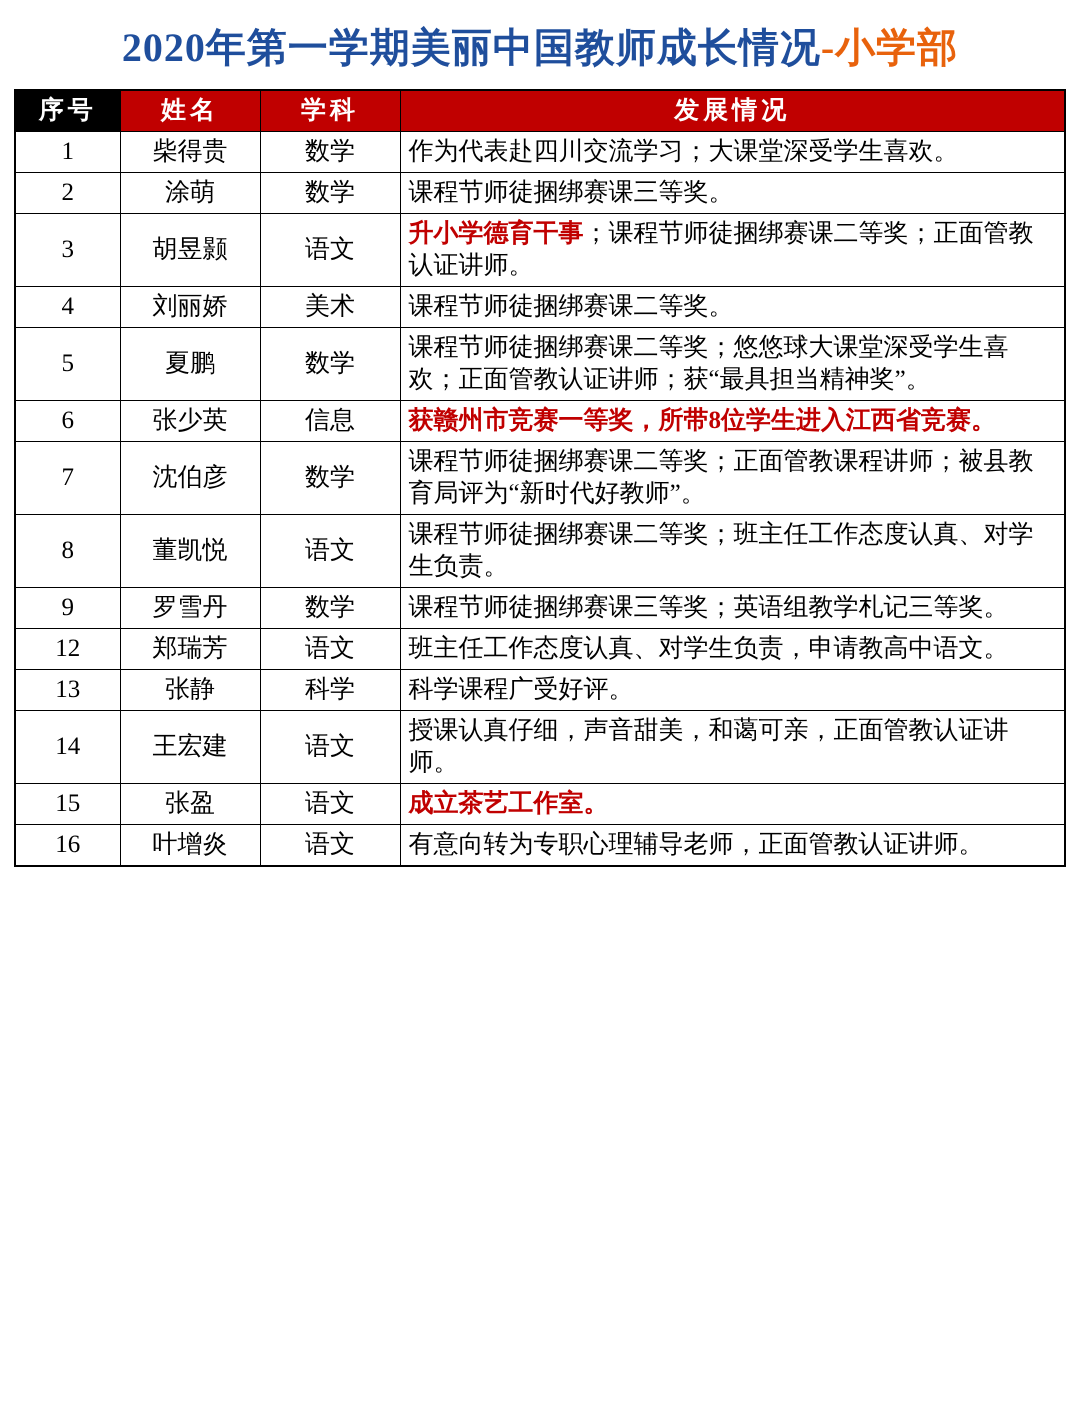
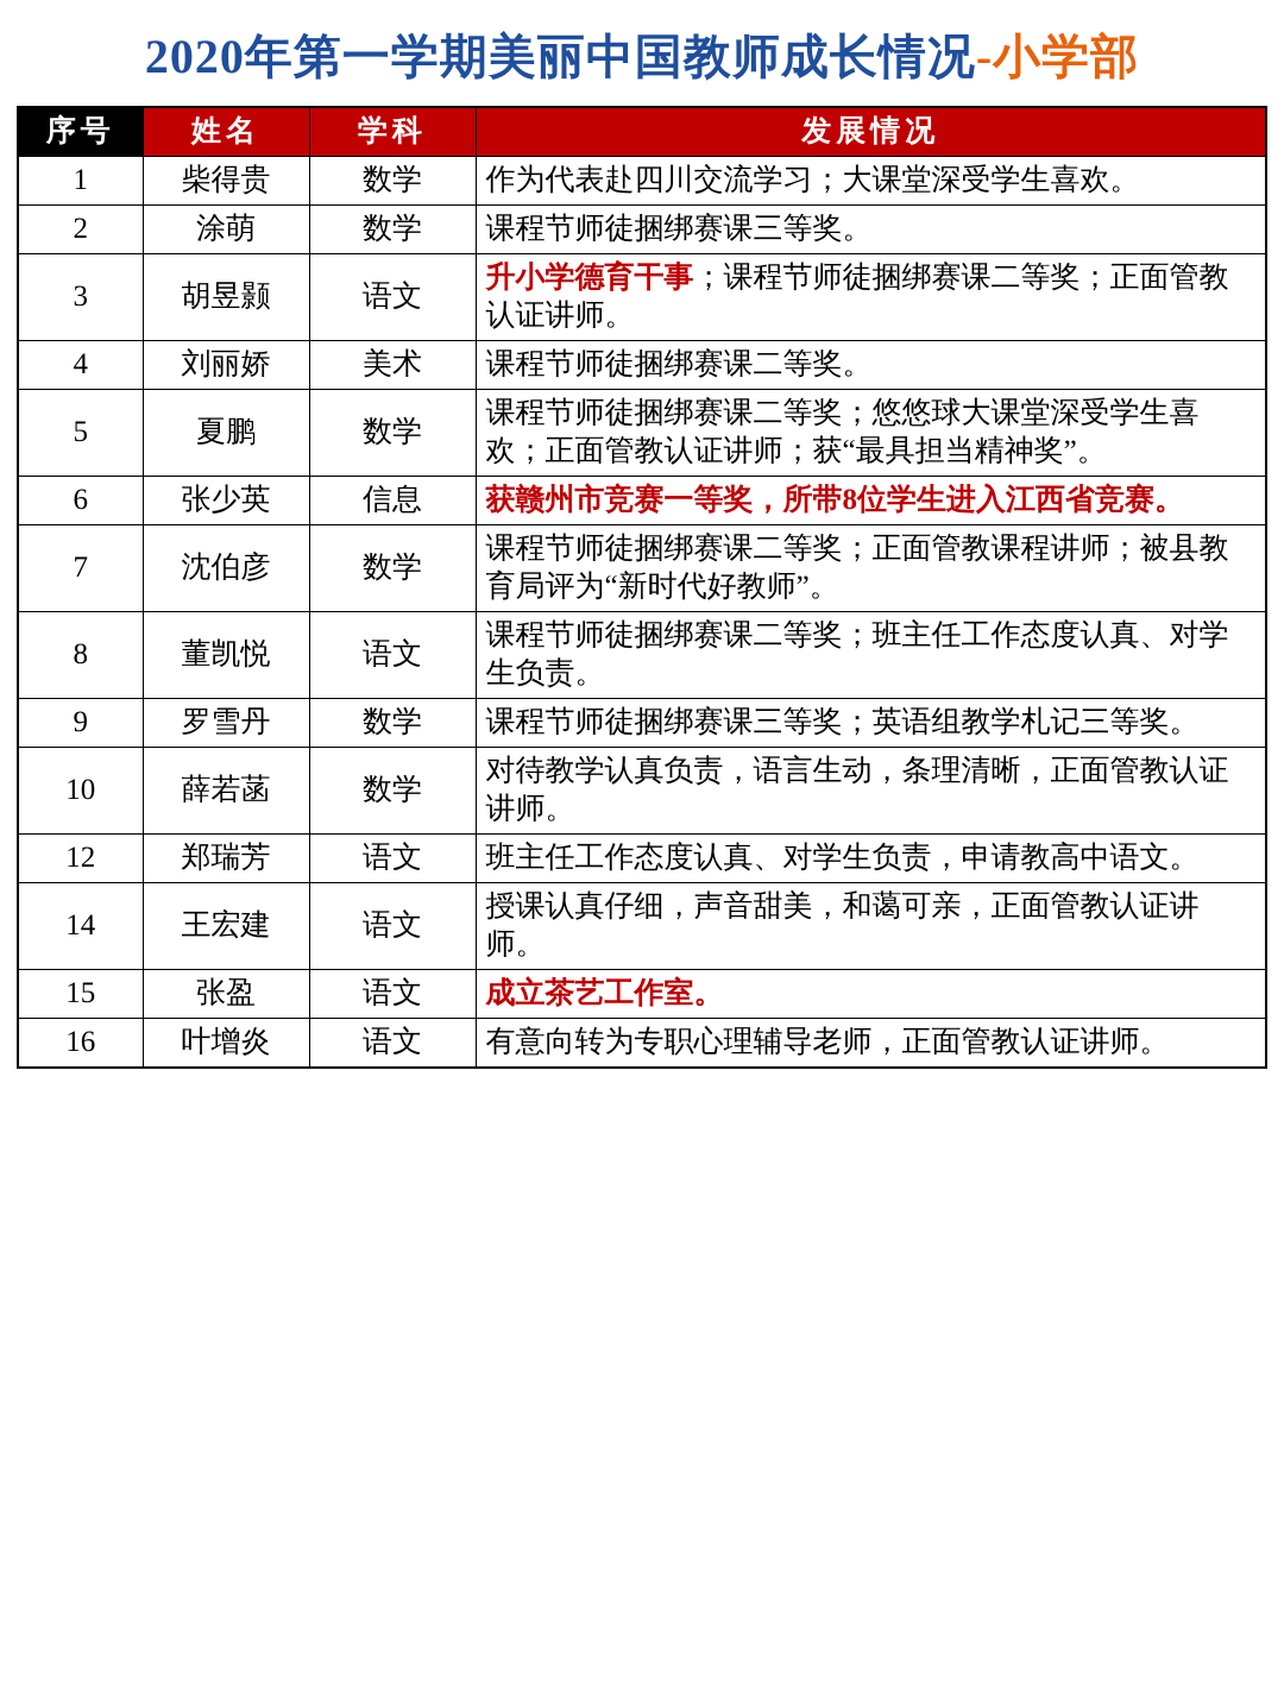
  2020年第一学期美丽中国教师成长情况-小学部
  序号	姓名	学科	发展情况
  1	柴得贵	数学	作为代表赴四川交流学习；大课堂深受学生喜欢。
  2	涂萌	数学	课程节师徒捆绑赛课三等奖。
  3	胡昱颢	语文	升小学德育干事；课程节师徒捆绑赛课二等奖；正面管教认证讲师。
  4	刘丽娇	美术	课程节师徒捆绑赛课二等奖。
  5	夏鹏	数学	课程节师徒捆绑赛课二等奖；悠悠球大课堂深受学生喜欢；正面管教认证讲师；获“最具担当精神奖”。
  6	张少英	信息	获赣州市竞赛一等奖，所带8位学生进入江西省竞赛。
  7	沈伯彦	数学	课程节师徒捆绑赛课二等奖；正面管教课程讲师；被县教育局评为“新时代好教师”。
  8	董凯悦	语文	课程节师徒捆绑赛课二等奖；班主任工作态度认真、对学生负责。
  9	罗雪丹	数学	课程节师徒捆绑赛课三等奖；英语组教学札记三等奖。
+ 10	薛若菡	数学	对待教学认真负责，语言生动，条理清晰，正面管教认证讲师。
  12	郑瑞芳	语文	班主任工作态度认真、对学生负责，申请教高中语文。
- 13	张静	科学	科学课程广受好评。
  14	王宏建	语文	授课认真仔细，声音甜美，和蔼可亲，正面管教认证讲师。
  15	张盈	语文	成立茶艺工作室。
  16	叶增炎	语文	有意向转为专职心理辅导老师，正面管教认证讲师。
